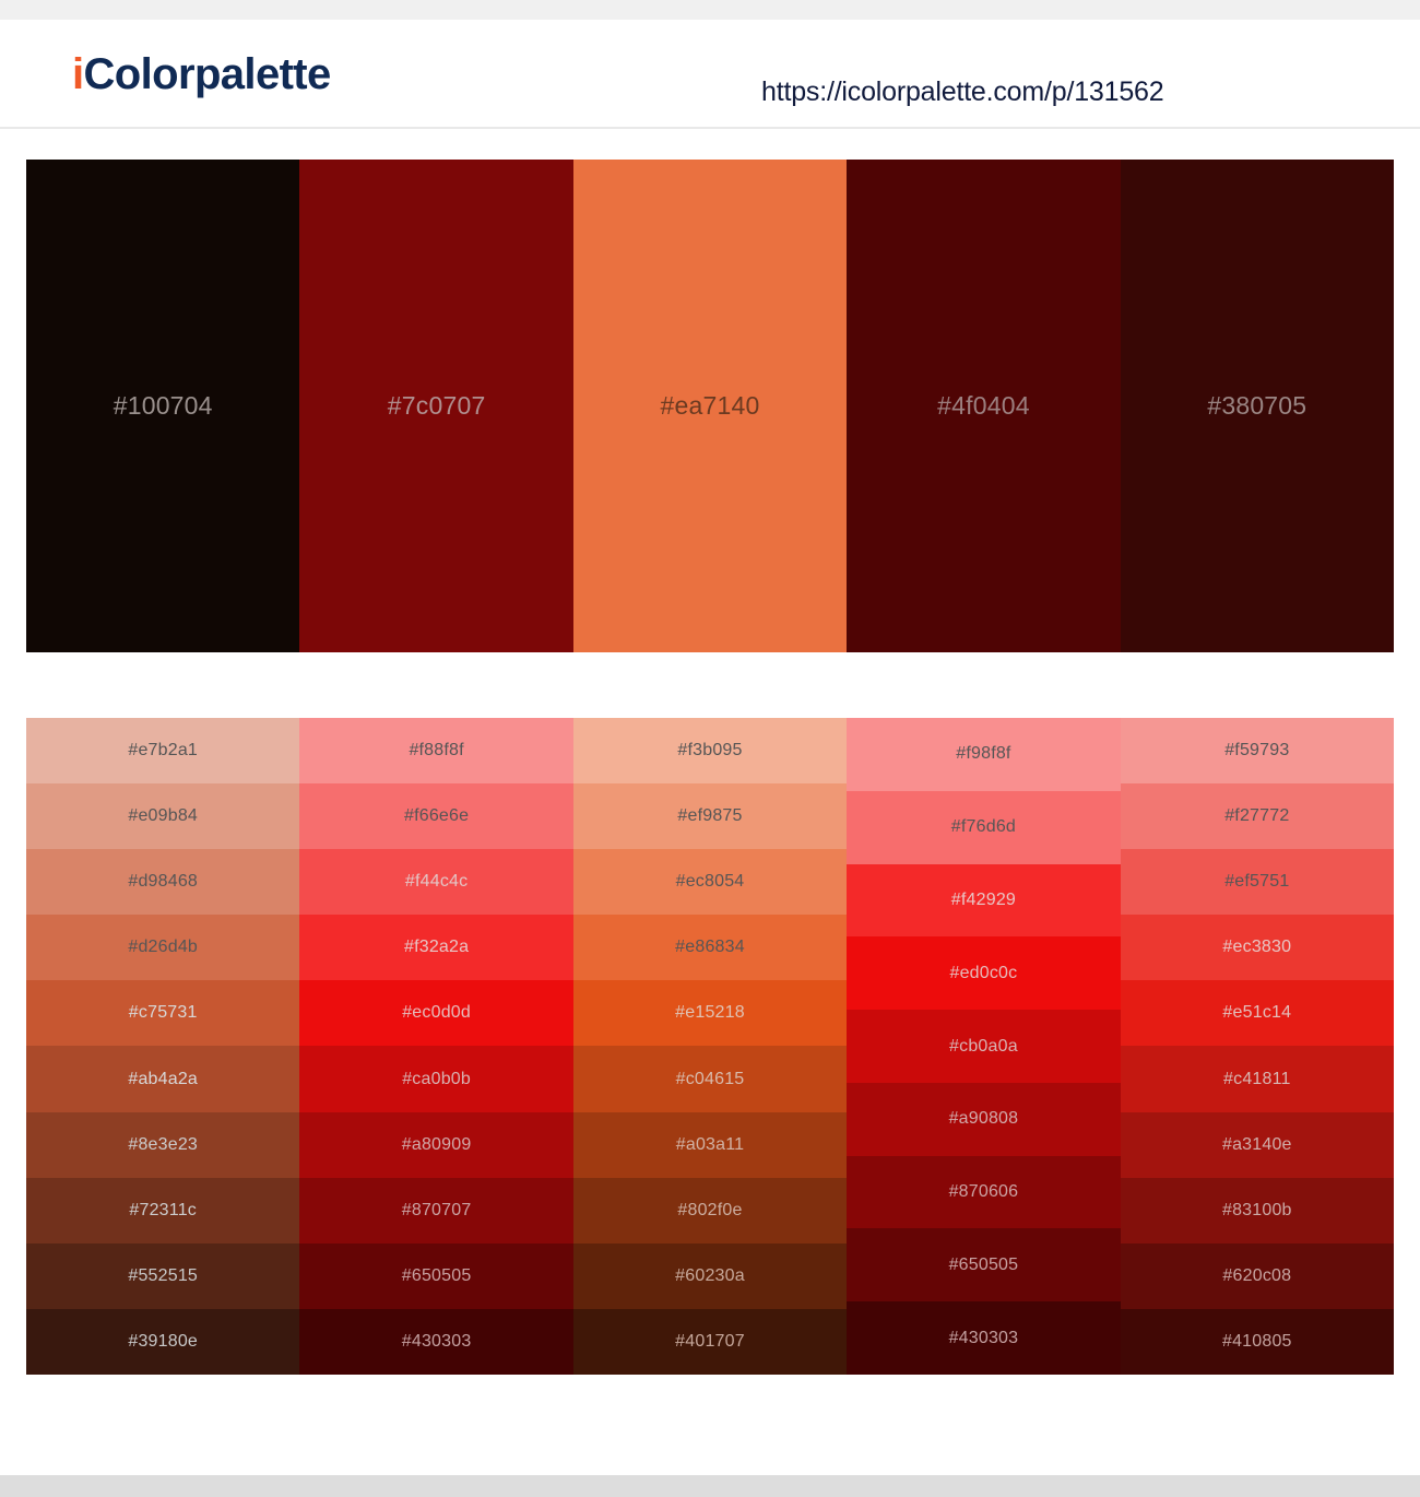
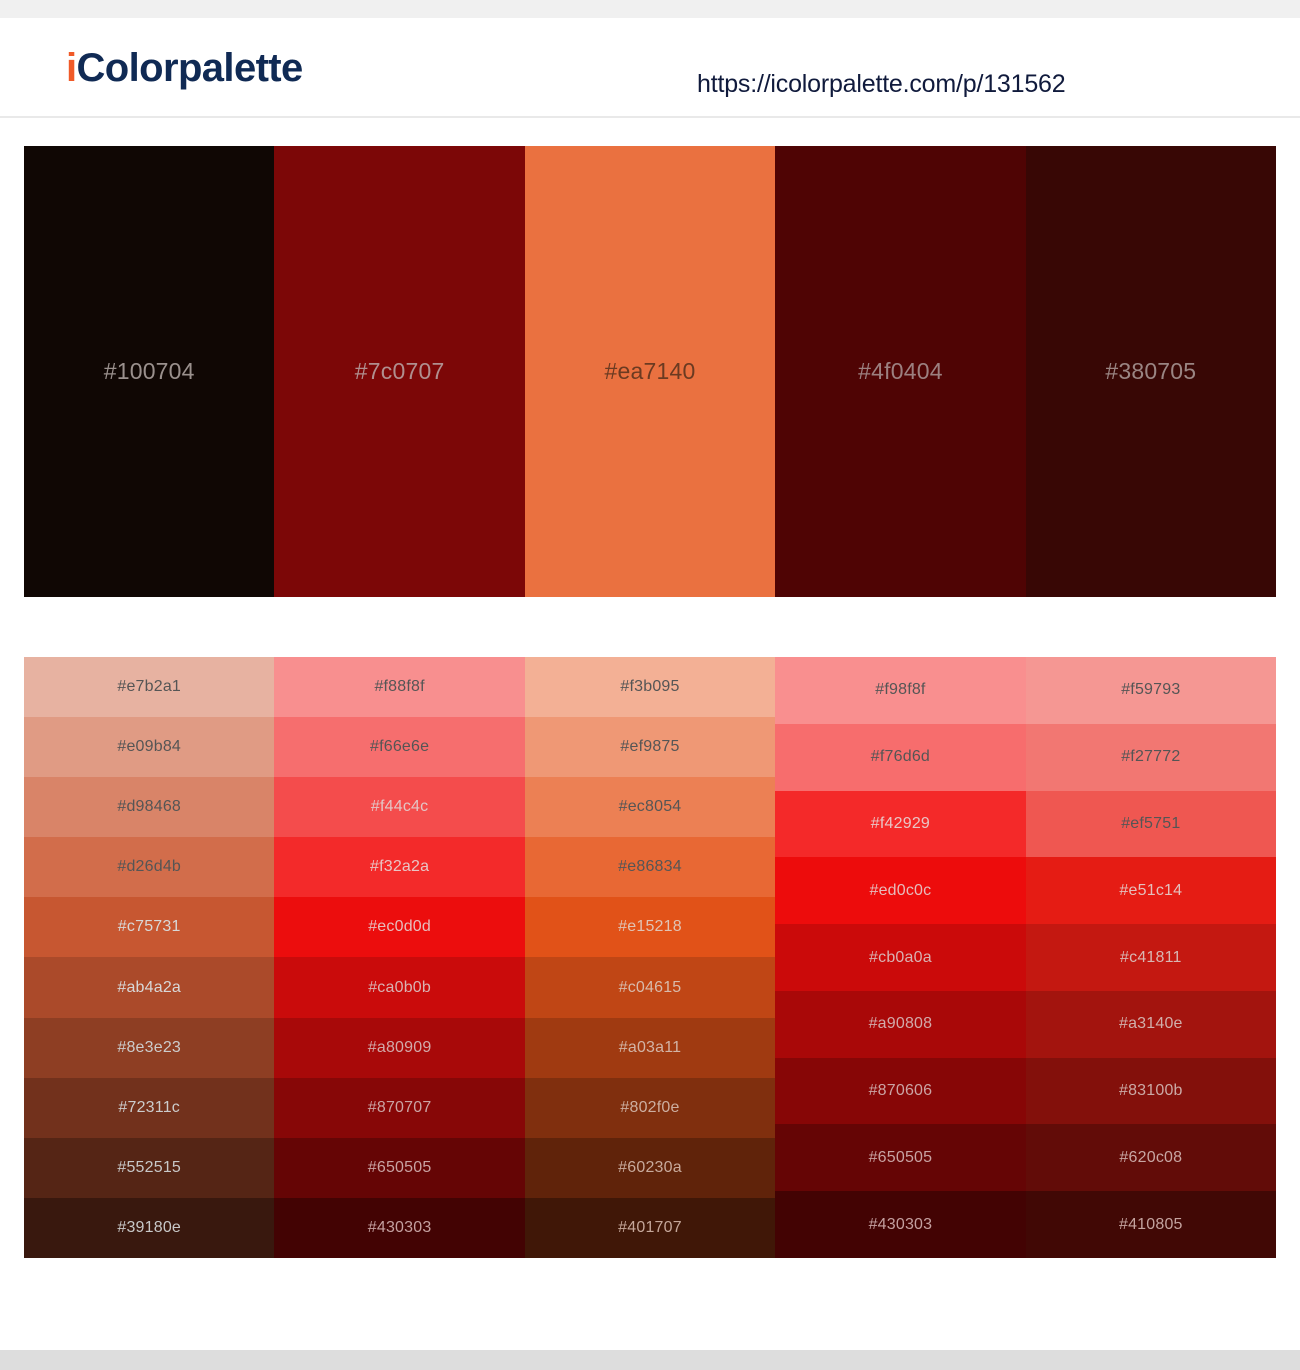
  iColorpalette
  https://icolorpalette.com/p/131562
  #100704
  #7c0707
  #ea7140
  #4f0404
  #380705
  #e7b2a1
  #e09b84
  #d98468
  #d26d4b
  #c75731
  #ab4a2a
  #8e3e23
  #72311c
  #552515
  #39180e
  #f88f8f
  #f66e6e
  #f44c4c
  #f32a2a
  #ec0d0d
  #ca0b0b
  #a80909
  #870707
  #650505
  #430303
  #f3b095
  #ef9875
  #ec8054
  #e86834
  #e15218
  #c04615
  #a03a11
  #802f0e
  #60230a
  #401707
  #f98f8f
  #f76d6d
  #f42929
  #ed0c0c
  #cb0a0a
  #a90808
  #870606
  #650505
  #430303
  #f59793
  #f27772
  #ef5751
- #ec3830
  #e51c14
  #c41811
  #a3140e
  #83100b
  #620c08
  #410805
